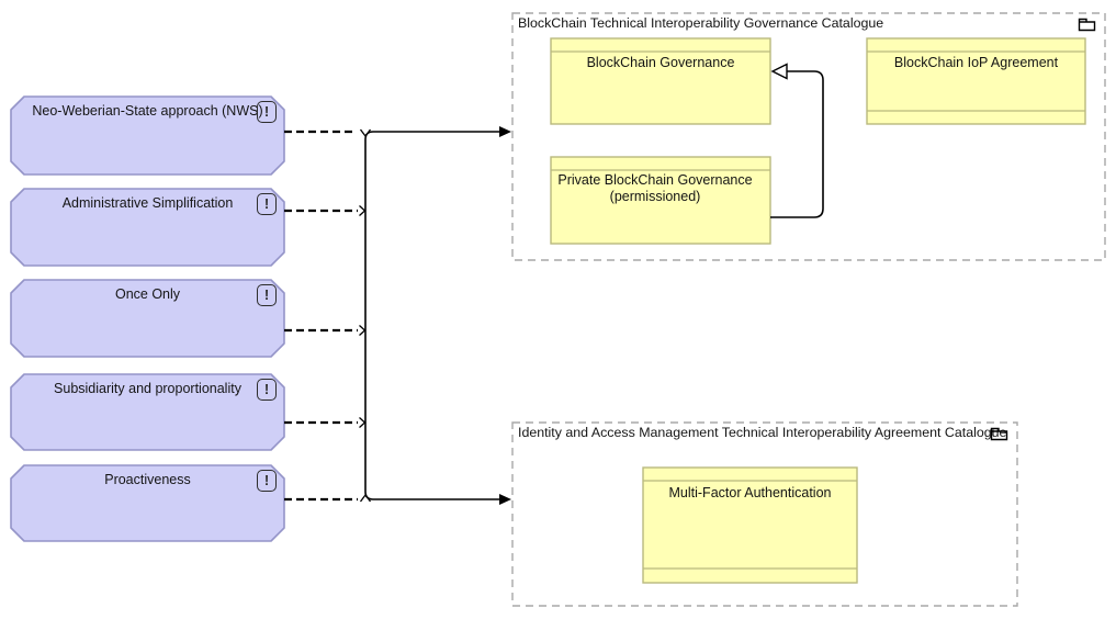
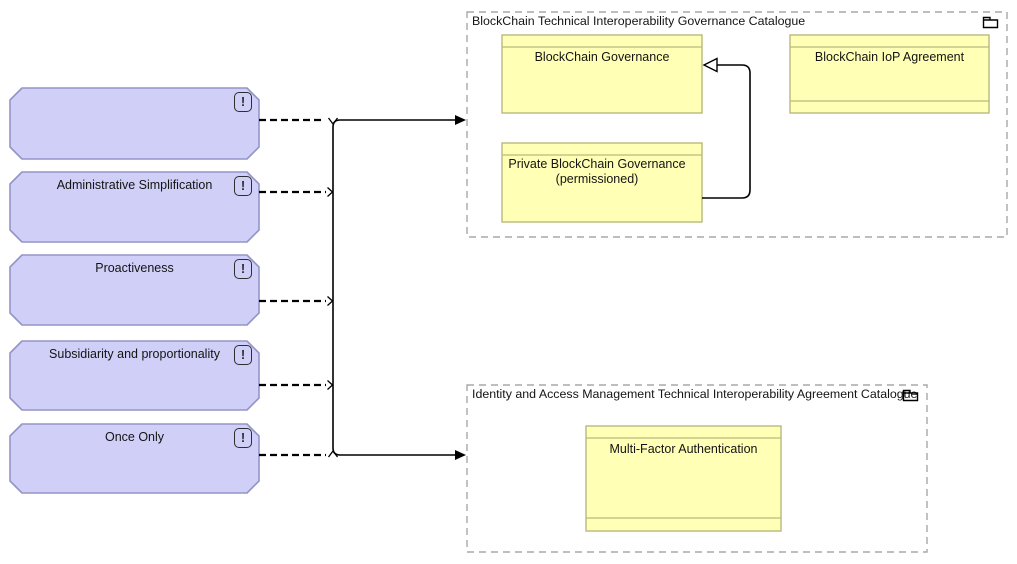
  BlockChain Technical Interoperability Governance Catalogue
  Identity and Access Management Technical Interoperability Agreement Catalogue
- Neo-Weberian-State approach (NWS)
  !
  Administrative Simplification
  !
- Once Only
+ Proactiveness
  !
  Subsidiarity and proportionality
  !
- Proactiveness
+ Once Only
  !
  BlockChain Governance
  BlockChain IoP Agreement
  Private BlockChain Governance (permissioned)
  Multi-Factor Authentication
